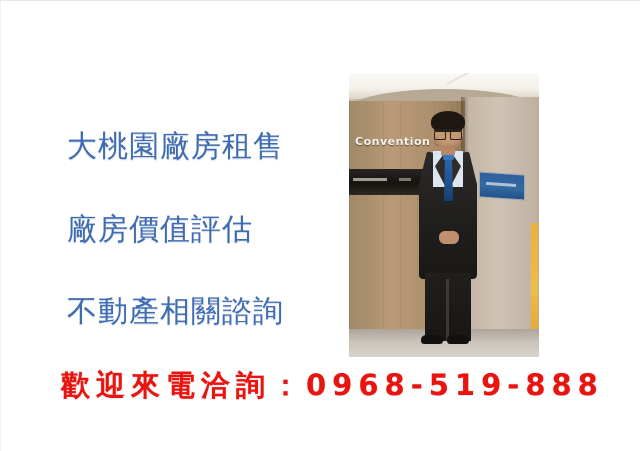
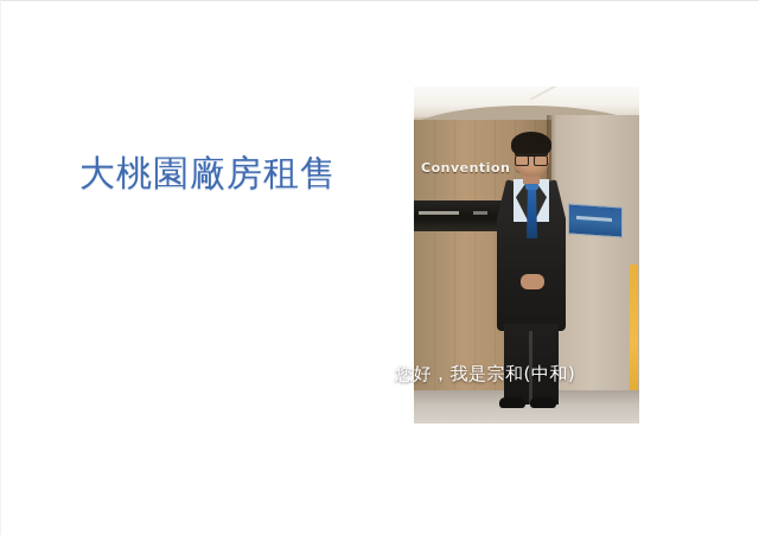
  大桃園廠房租售
- 廠房價值評估
- 不動產相關諮詢
- 歡迎來電洽詢：0968-519-888
  Convention
+ 您好，我是宗和(中和)
